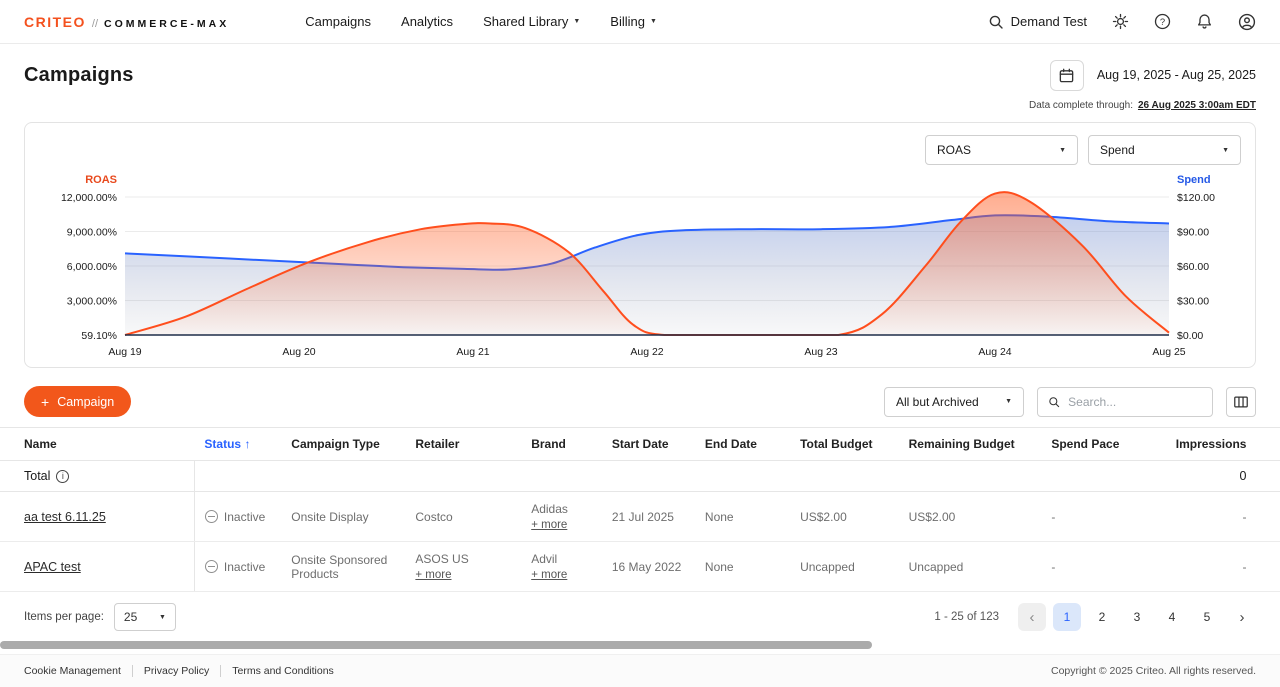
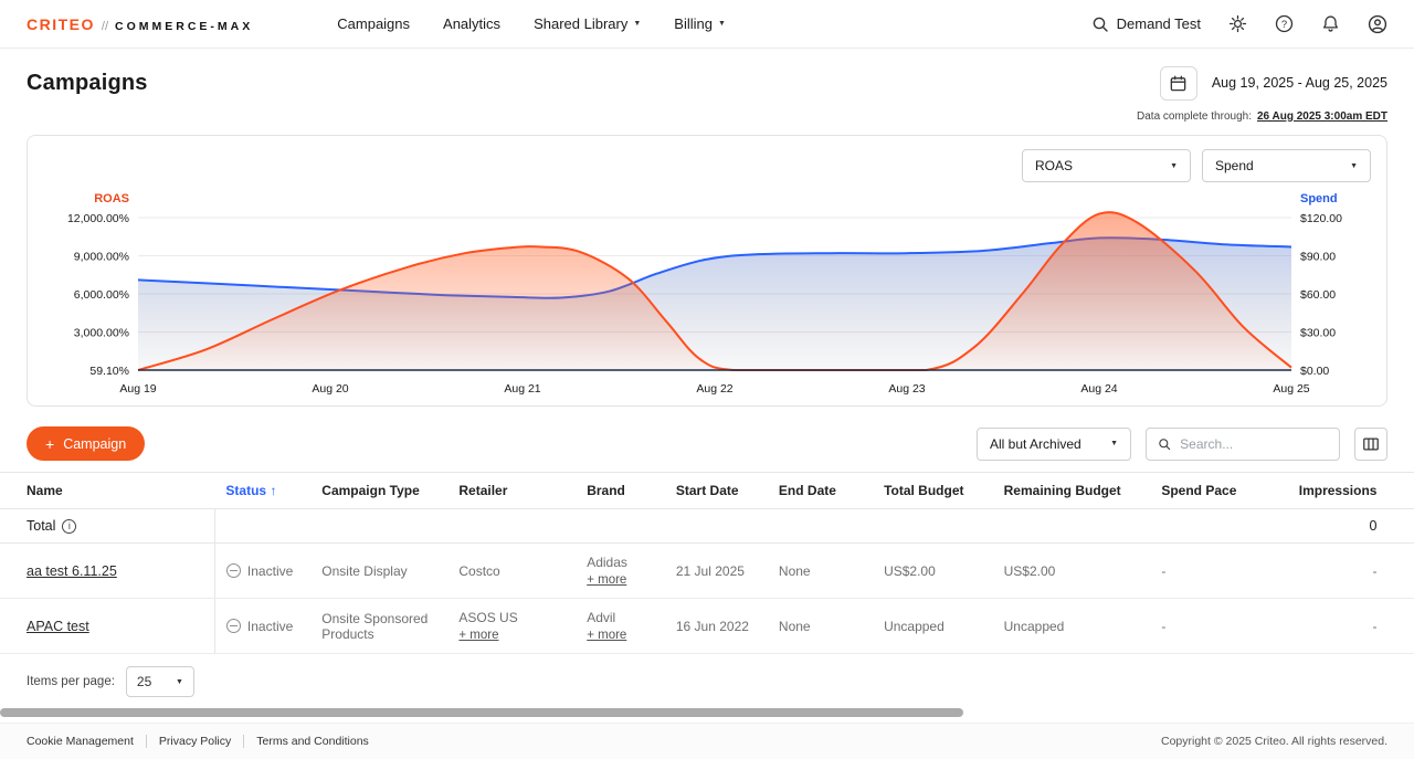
  CRITEO
  //
  COMMERCE-MAX
  Campaigns
  Analytics
  Shared Library
  Billing
  Demand Test
  ?
  Campaigns
  Aug 19, 2025 - Aug 25, 2025
  Data complete through:
  26 Aug 2025 3:00am EDT
  ROAS
  Spend
  ROAS
  Spend
  12,000.00%
  9,000.00%
  6,000.00%
  3,000.00%
  59.10%
  $120.00
  $90.00
  $60.00
  $30.00
  $0.00
  Aug 19
  Aug 20
  Aug 21
  Aug 22
  Aug 23
  Aug 24
  Aug 25
  +
  Campaign
  All but Archived
  Search...
  Name	Status ↑	Campaign Type	Retailer	Brand	Start Date	End Date	Total Budget	Remaining Budget	Spend Pace	Impressions
  Total										0
  aa test 6.11.25	Inactive	Onsite Display	Costco	Adidas+ more	21 Jul 2025	None	US$2.00	US$2.00	-	-
- APAC test	Inactive	Onsite Sponsored Products	ASOS US+ more	Advil+ more	16 May 2022	None	Uncapped	Uncapped	-	-
+ APAC test	Inactive	Onsite Sponsored Products	ASOS US+ more	Advil+ more	16 Jun 2022	None	Uncapped	Uncapped	-	-
  Items per page:
  25
- 1 - 25 of 123
- ‹
- 1
- 2
- 3
- 4
- 5
- ›
  Cookie Management
  Privacy Policy
  Terms and Conditions
  Copyright © 2025 Criteo. All rights reserved.
